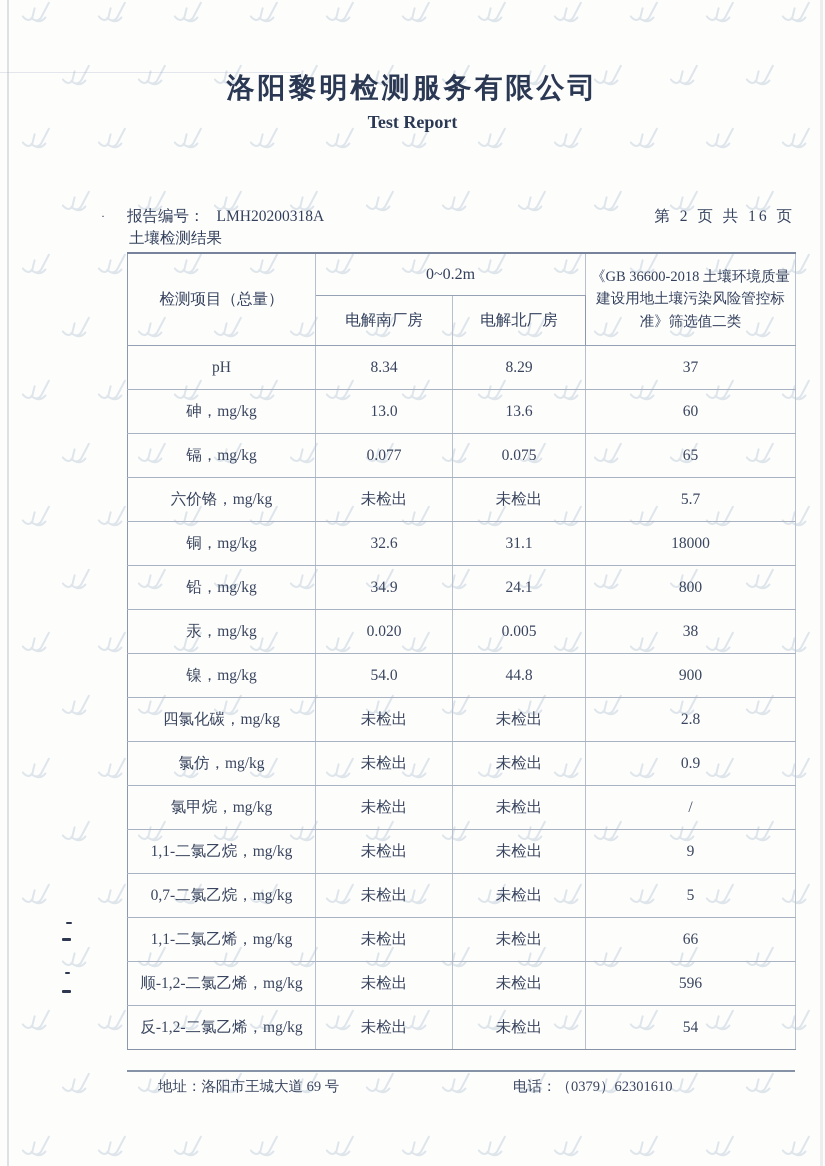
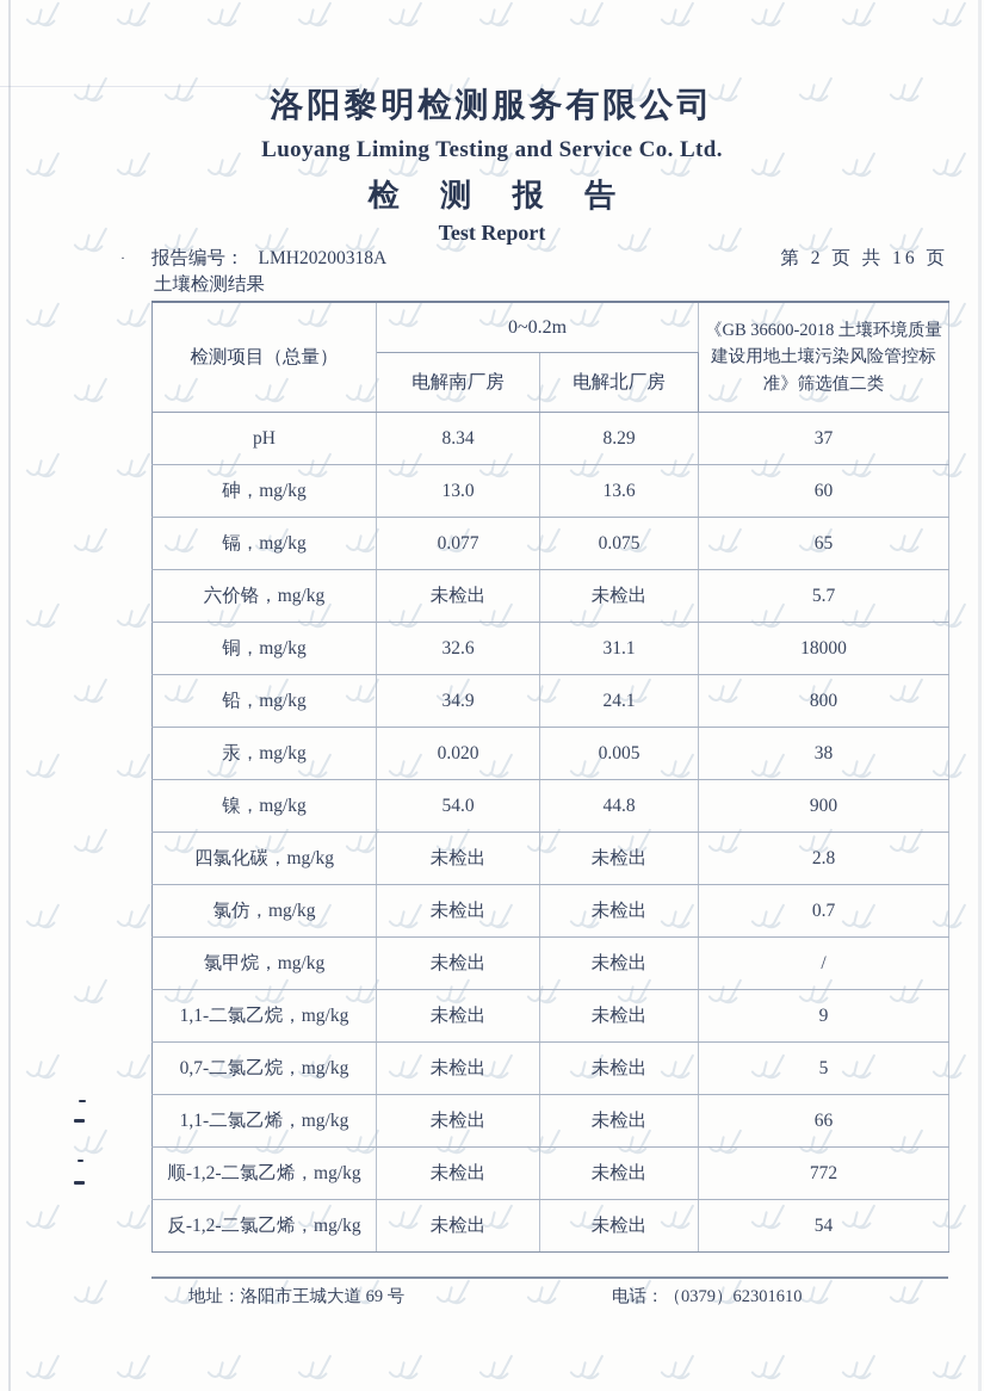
  ·
  洛阳黎明检测服务有限公司
+ Luoyang Liming Testing and Service Co. Ltd.
+ 检 测 报 告
  Test Report
  报告编号： LMH20200318A
  第 2 页 共 16 页
  土壤检测结果
  检测项目（总量）	0~0.2m	《GB 36600-2018 土壤环境质量 建设用地土壤污染风险管控标准》筛选值二类
  电解南厂房	电解北厂房
  pH	8.34	8.29	37
  砷，mg/kg	13.0	13.6	60
  镉，mg/kg	0.077	0.075	65
  六价铬，mg/kg	未检出	未检出	5.7
  铜，mg/kg	32.6	31.1	18000
  铅，mg/kg	34.9	24.1	800
  汞，mg/kg	0.020	0.005	38
  镍，mg/kg	54.0	44.8	900
  四氯化碳，mg/kg	未检出	未检出	2.8
- 氯仿，mg/kg	未检出	未检出	0.9
+ 氯仿，mg/kg	未检出	未检出	0.7
  氯甲烷，mg/kg	未检出	未检出	/
  1,1-二氯乙烷，mg/kg	未检出	未检出	9
  0,7-二氯乙烷，mg/kg	未检出	未检出	5
  1,1-二氯乙烯，mg/kg	未检出	未检出	66
- 顺-1,2-二氯乙烯，mg/kg	未检出	未检出	596
+ 顺-1,2-二氯乙烯，mg/kg	未检出	未检出	772
  反-1,2-二氯乙烯，mg/kg	未检出	未检出	54
  地址：洛阳市王城大道 69 号
  电话：（0379）62301610
